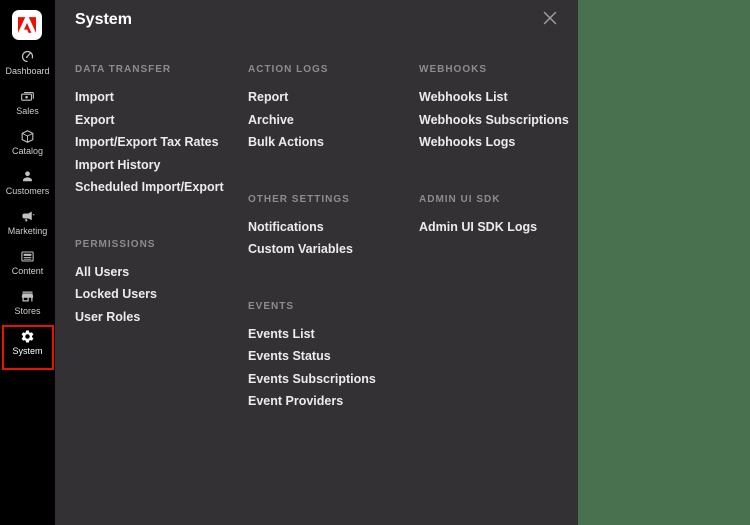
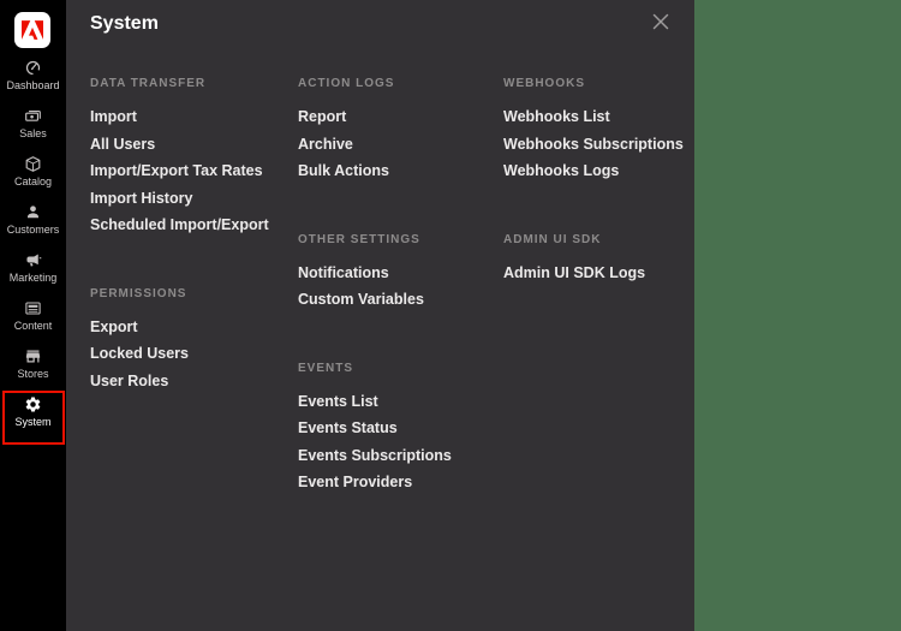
  Dashboard
  Sales
  Catalog
  Customers
  Marketing
  Content
  Stores
  System
  System
  DATA TRANSFER
  Import
- Export
+ All Users
  Import/Export Tax Rates
  Import History
  Scheduled Import/Export
  PERMISSIONS
- All Users
+ Export
  Locked Users
  User Roles
  ACTION LOGS
  Report
  Archive
  Bulk Actions
  OTHER SETTINGS
  Notifications
  Custom Variables
  EVENTS
  Events List
  Events Status
  Events Subscriptions
  Event Providers
  WEBHOOKS
  Webhooks List
  Webhooks Subscriptions
  Webhooks Logs
  ADMIN UI SDK
  Admin UI SDK Logs
